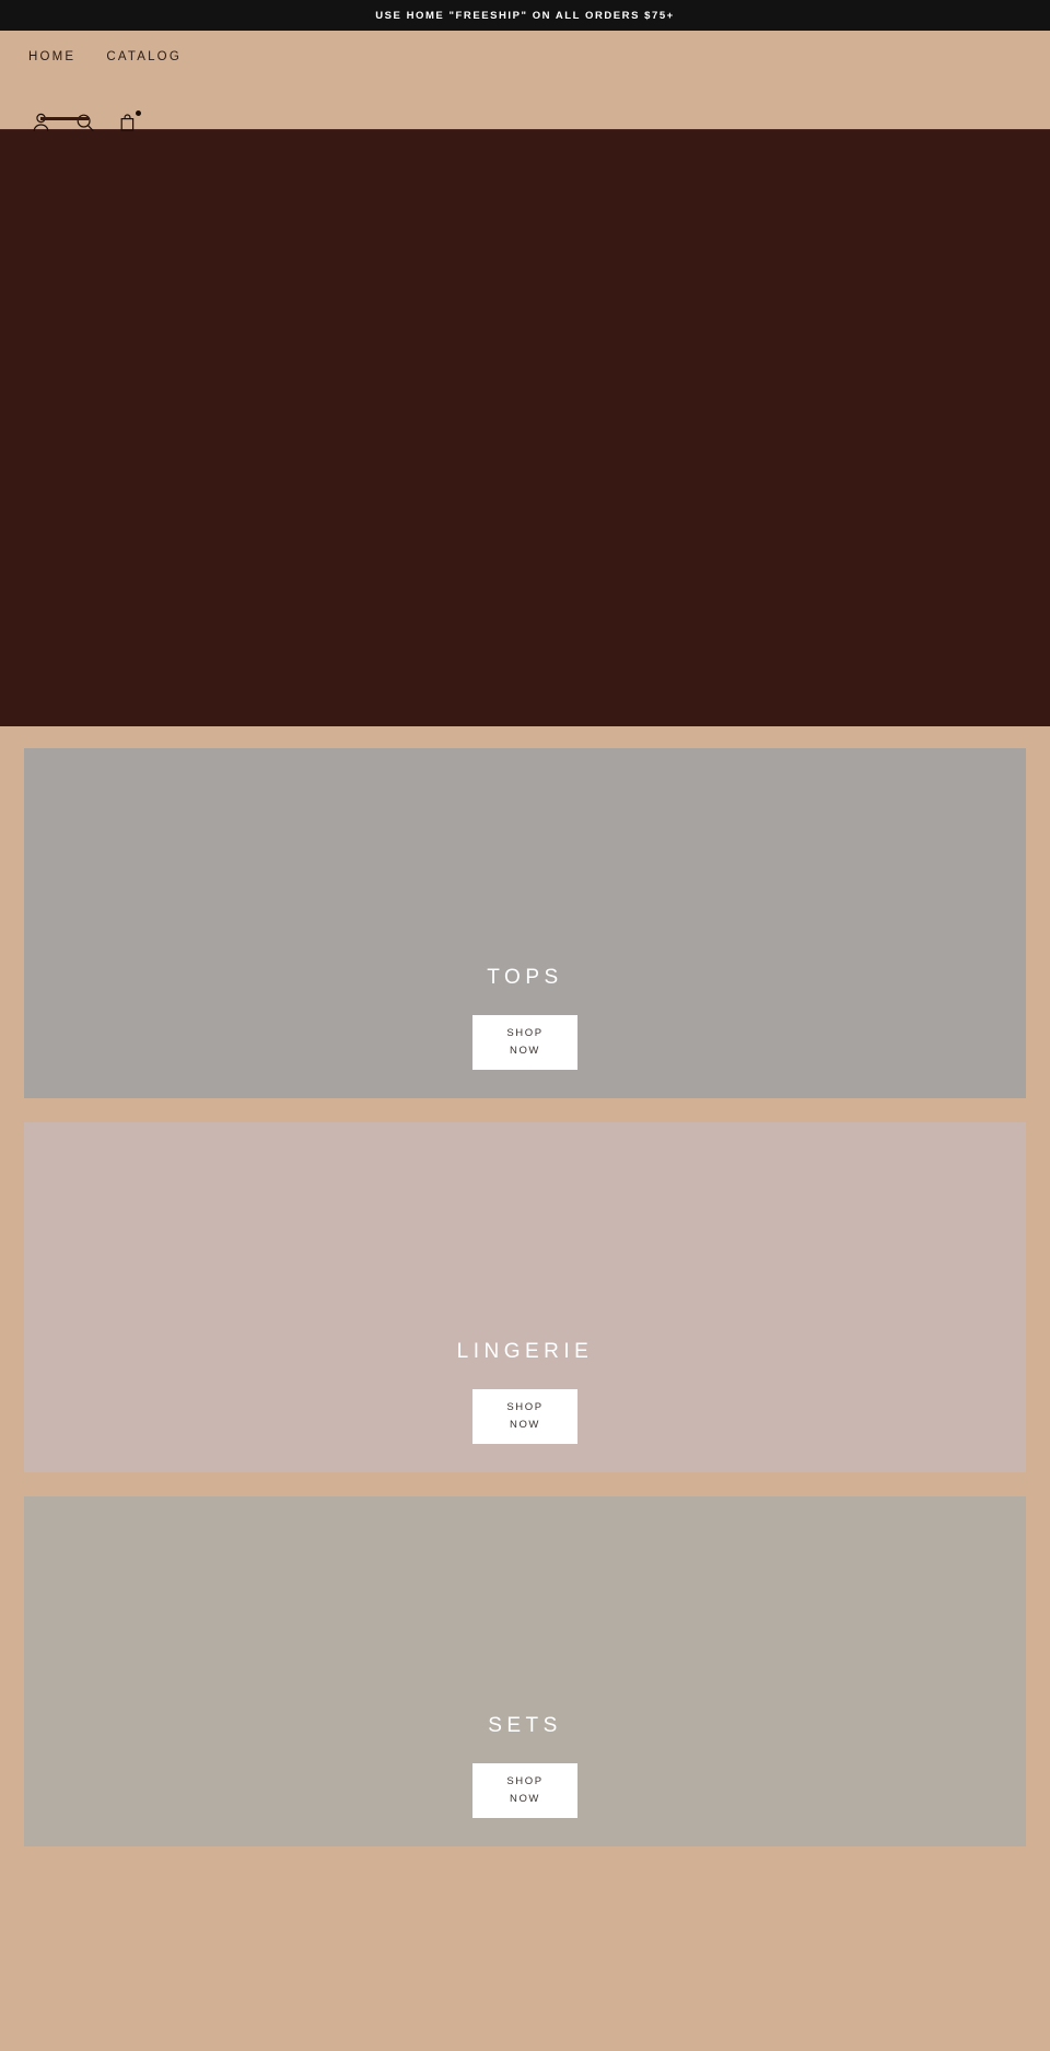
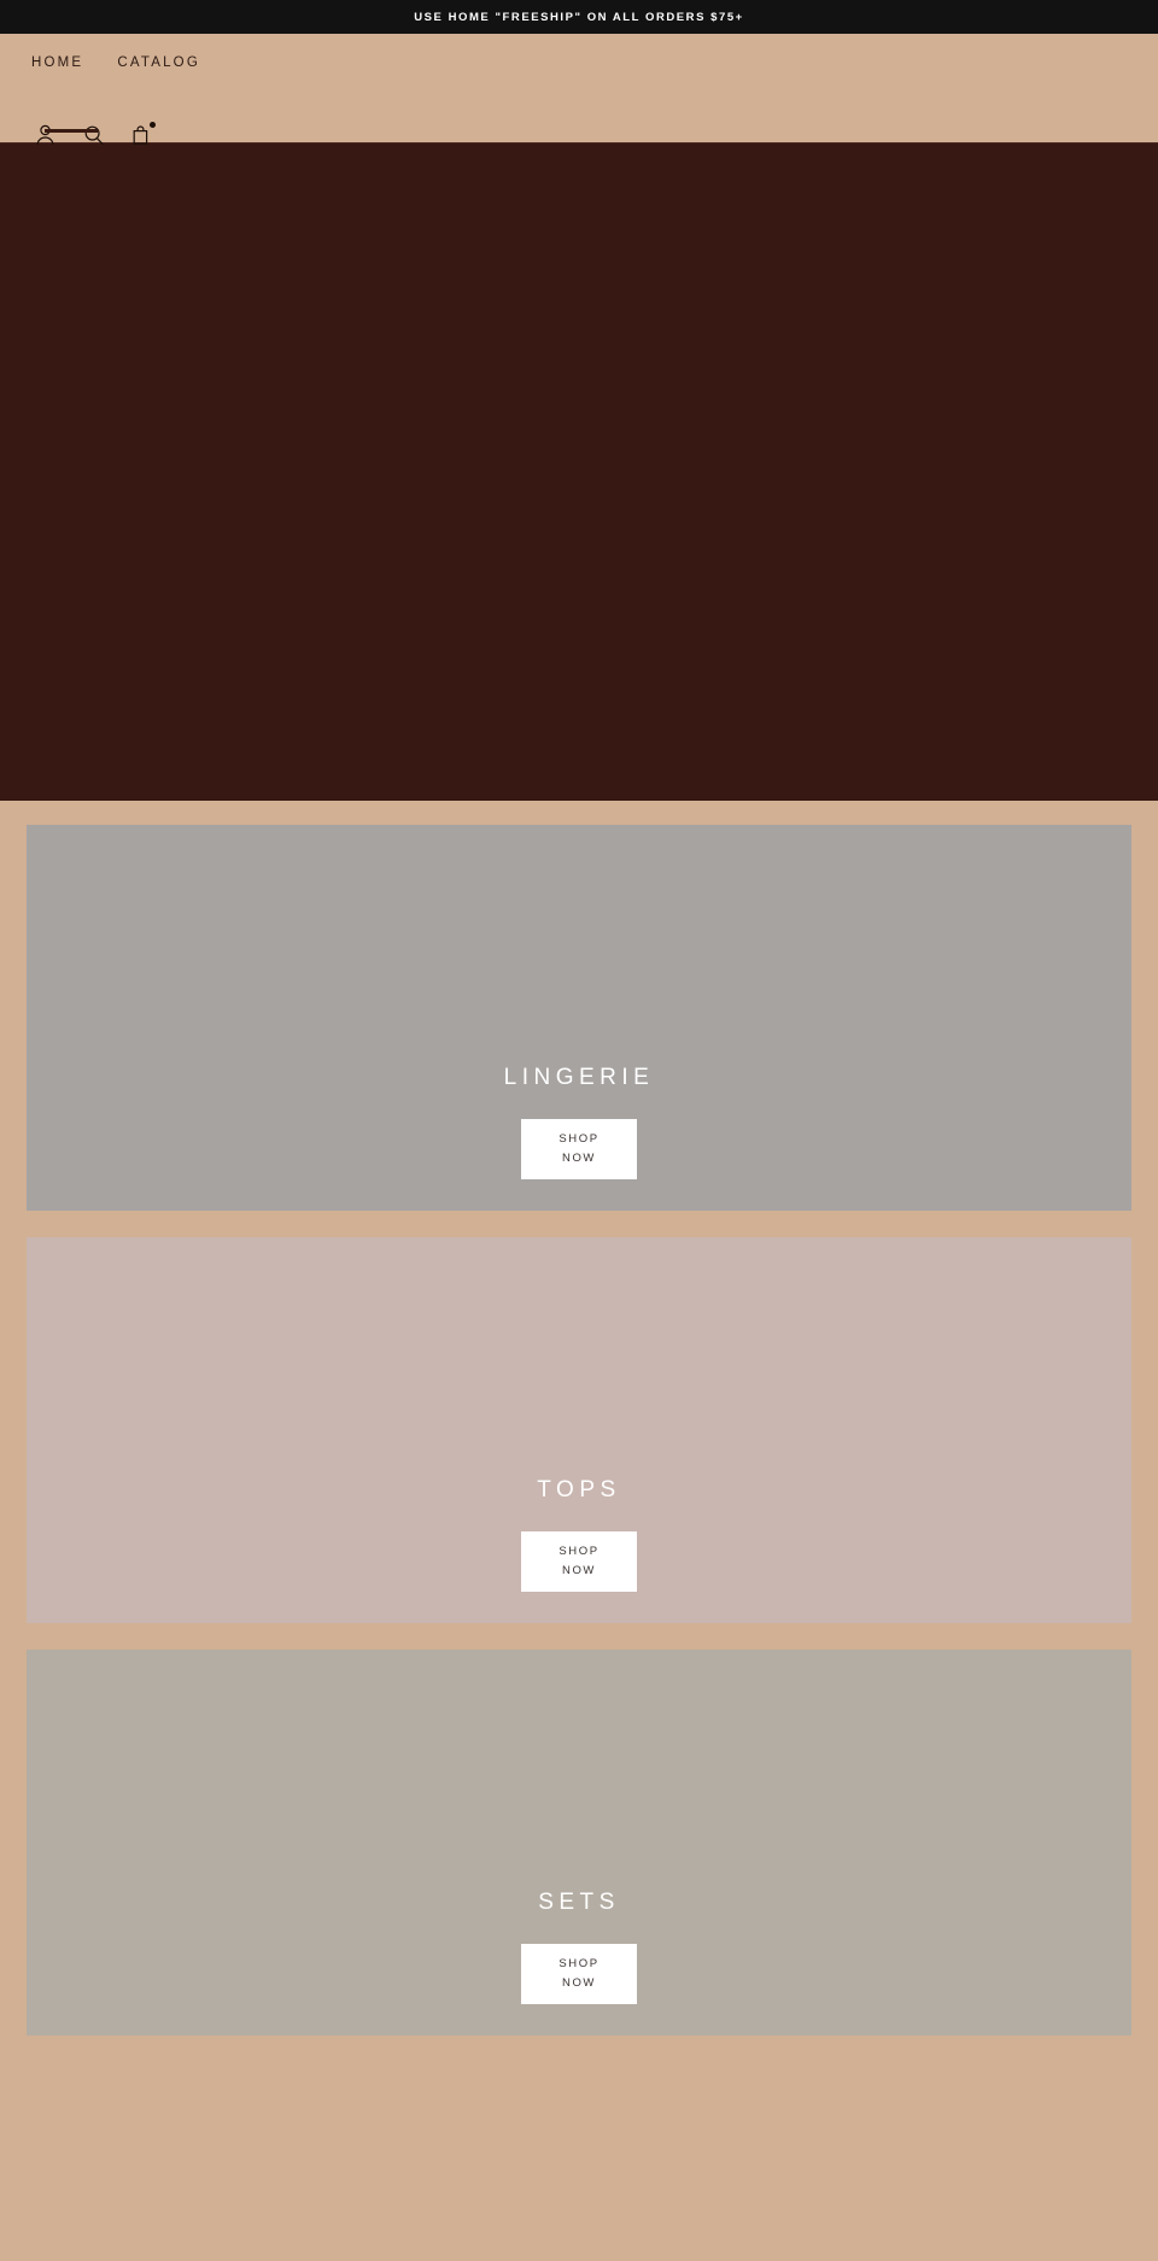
  USE HOME "FREESHIP" ON ALL ORDERS $75+
  HOME
  CATALOG
- TOPS
+ LINGERIE
  SHOP
  NOW
- LINGERIE
+ TOPS
  SHOP
  NOW
  SETS
  SHOP
  NOW
